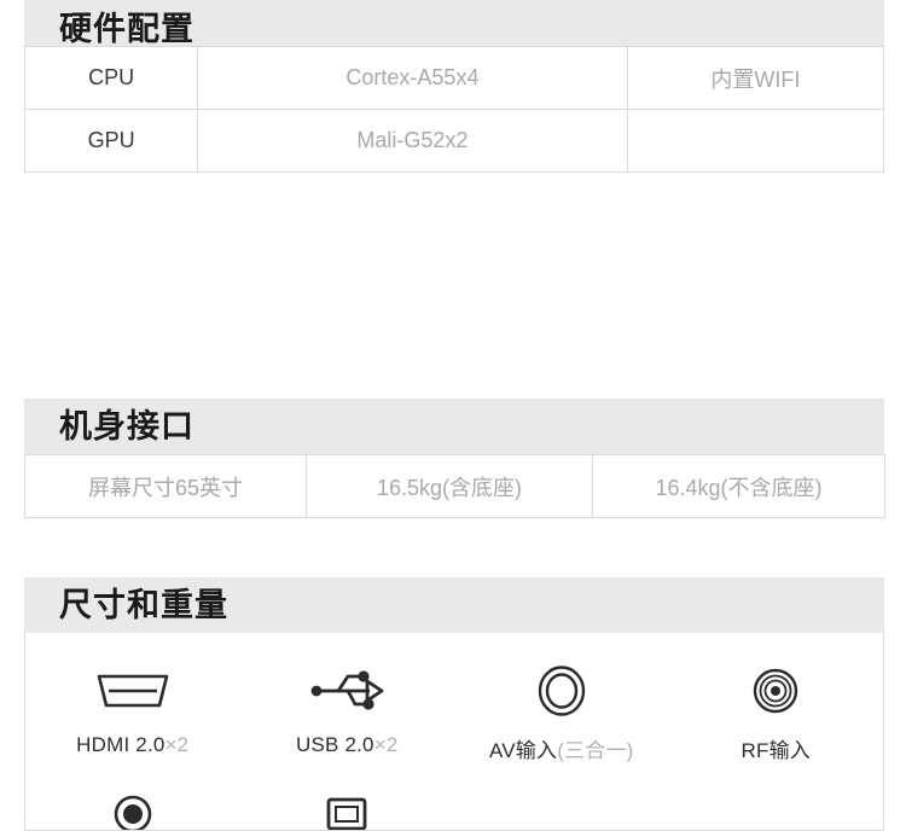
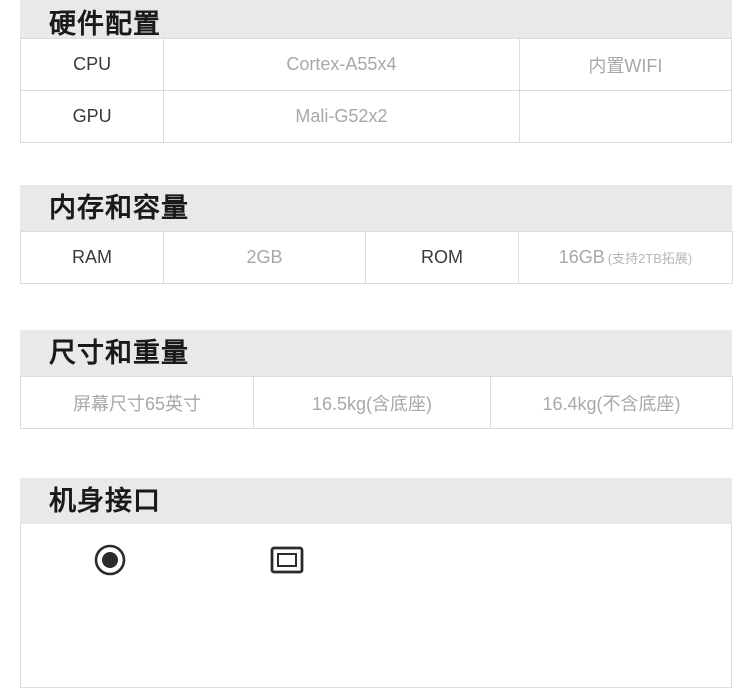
  硬件配置
  CPU	Cortex-A55x4	内置WIFI
  GPU	Mali-G52x2
+ 内存和容量
+ RAM	2GB	ROM	16GB (支持2TB拓展)
- 机身接口
+ 尺寸和重量
  屏幕尺寸65英寸	16.5kg(含底座)	16.4kg(不含底座)
- 尺寸和重量
+ 机身接口
- HDMI 2.0×2
- USB 2.0×2
- AV输入(三合一)
- RF输入
